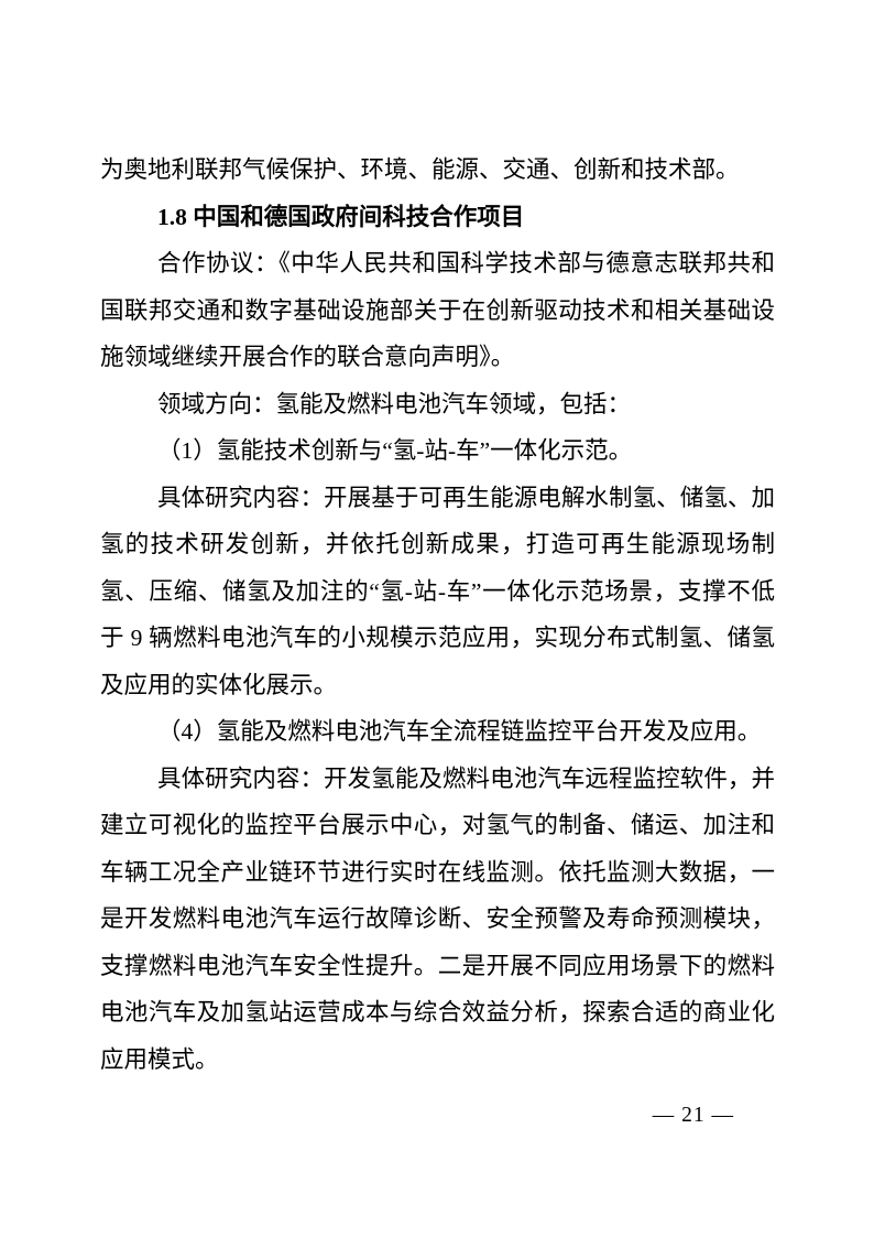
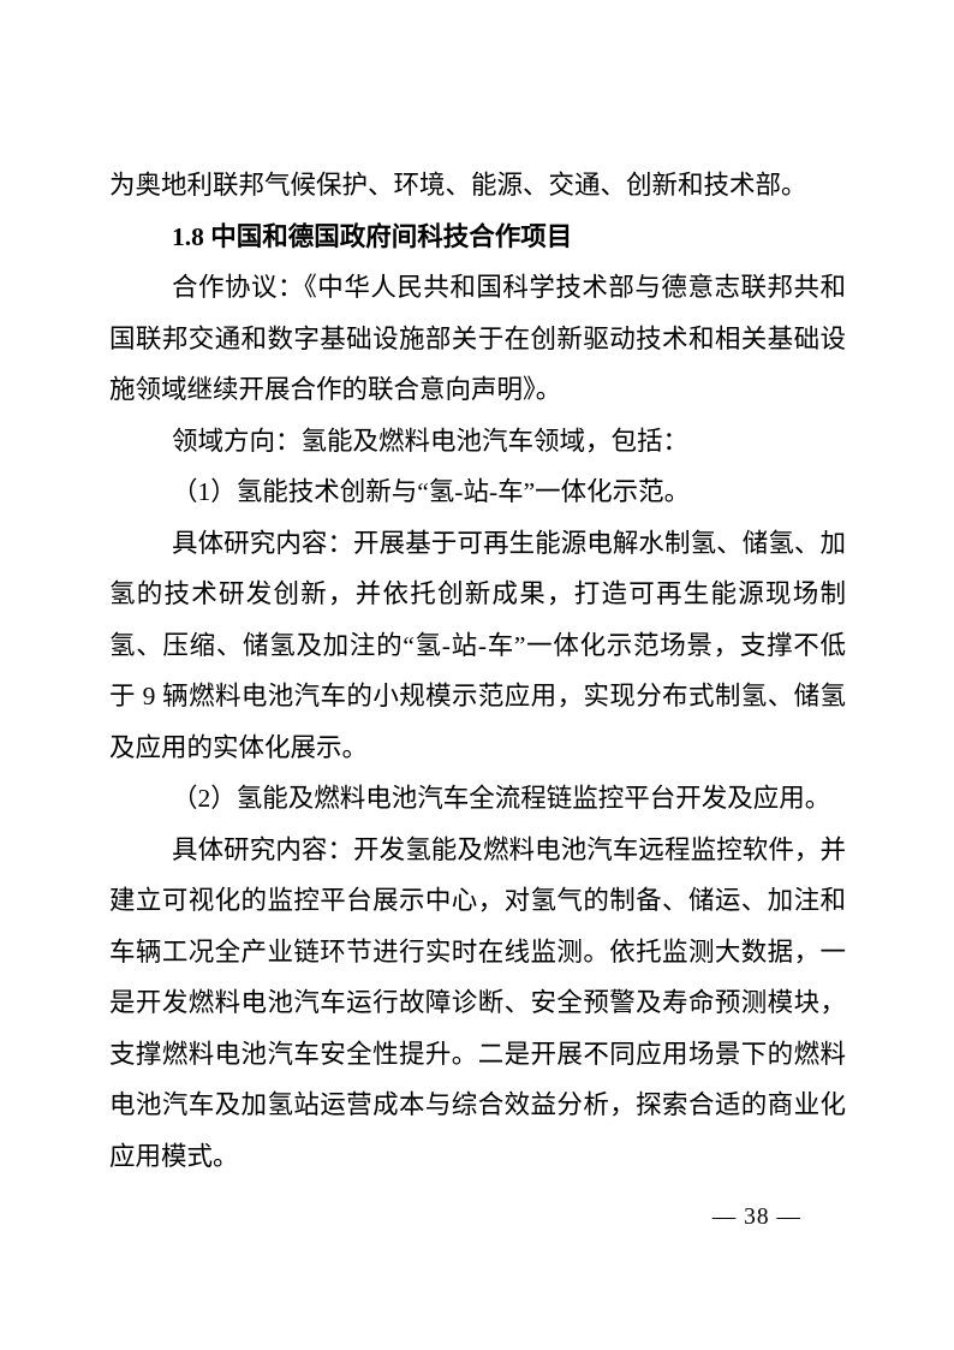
  为奥地利联邦气候保护、环境、能源、交通、创新和技术部。
  1.8 中国和德国政府间科技合作项目
  合作协议：《中华人民共和国科学技术部与德意志联邦共和国联邦交通和数字基础设施部关于在创新驱动技术和相关基础设施领域继续开展合作的联合意向声明》。
  领域方向：氢能及燃料电池汽车领域，包括：
  （1）氢能技术创新与“氢-站-车”一体化示范。
  具体研究内容：开展基于可再生能源电解水制氢、储氢、加氢的技术研发创新，并依托创新成果，打造可再生能源现场制氢、压缩、储氢及加注的“氢-站-车”一体化示范场景，支撑不低于 9 辆燃料电池汽车的小规模示范应用，实现分布式制氢、储氢及应用的实体化展示。
- （4）氢能及燃料电池汽车全流程链监控平台开发及应用。
+ （2）氢能及燃料电池汽车全流程链监控平台开发及应用。
  具体研究内容：开发氢能及燃料电池汽车远程监控软件，并建立可视化的监控平台展示中心，对氢气的制备、储运、加注和车辆工况全产业链环节进行实时在线监测。依托监测大数据，一是开发燃料电池汽车运行故障诊断、安全预警及寿命预测模块，支撑燃料电池汽车安全性提升。二是开展不同应用场景下的燃料电池汽车及加氢站运营成本与综合效益分析，探索合适的商业化应用模式。
- — 21 —
+ — 38 —
